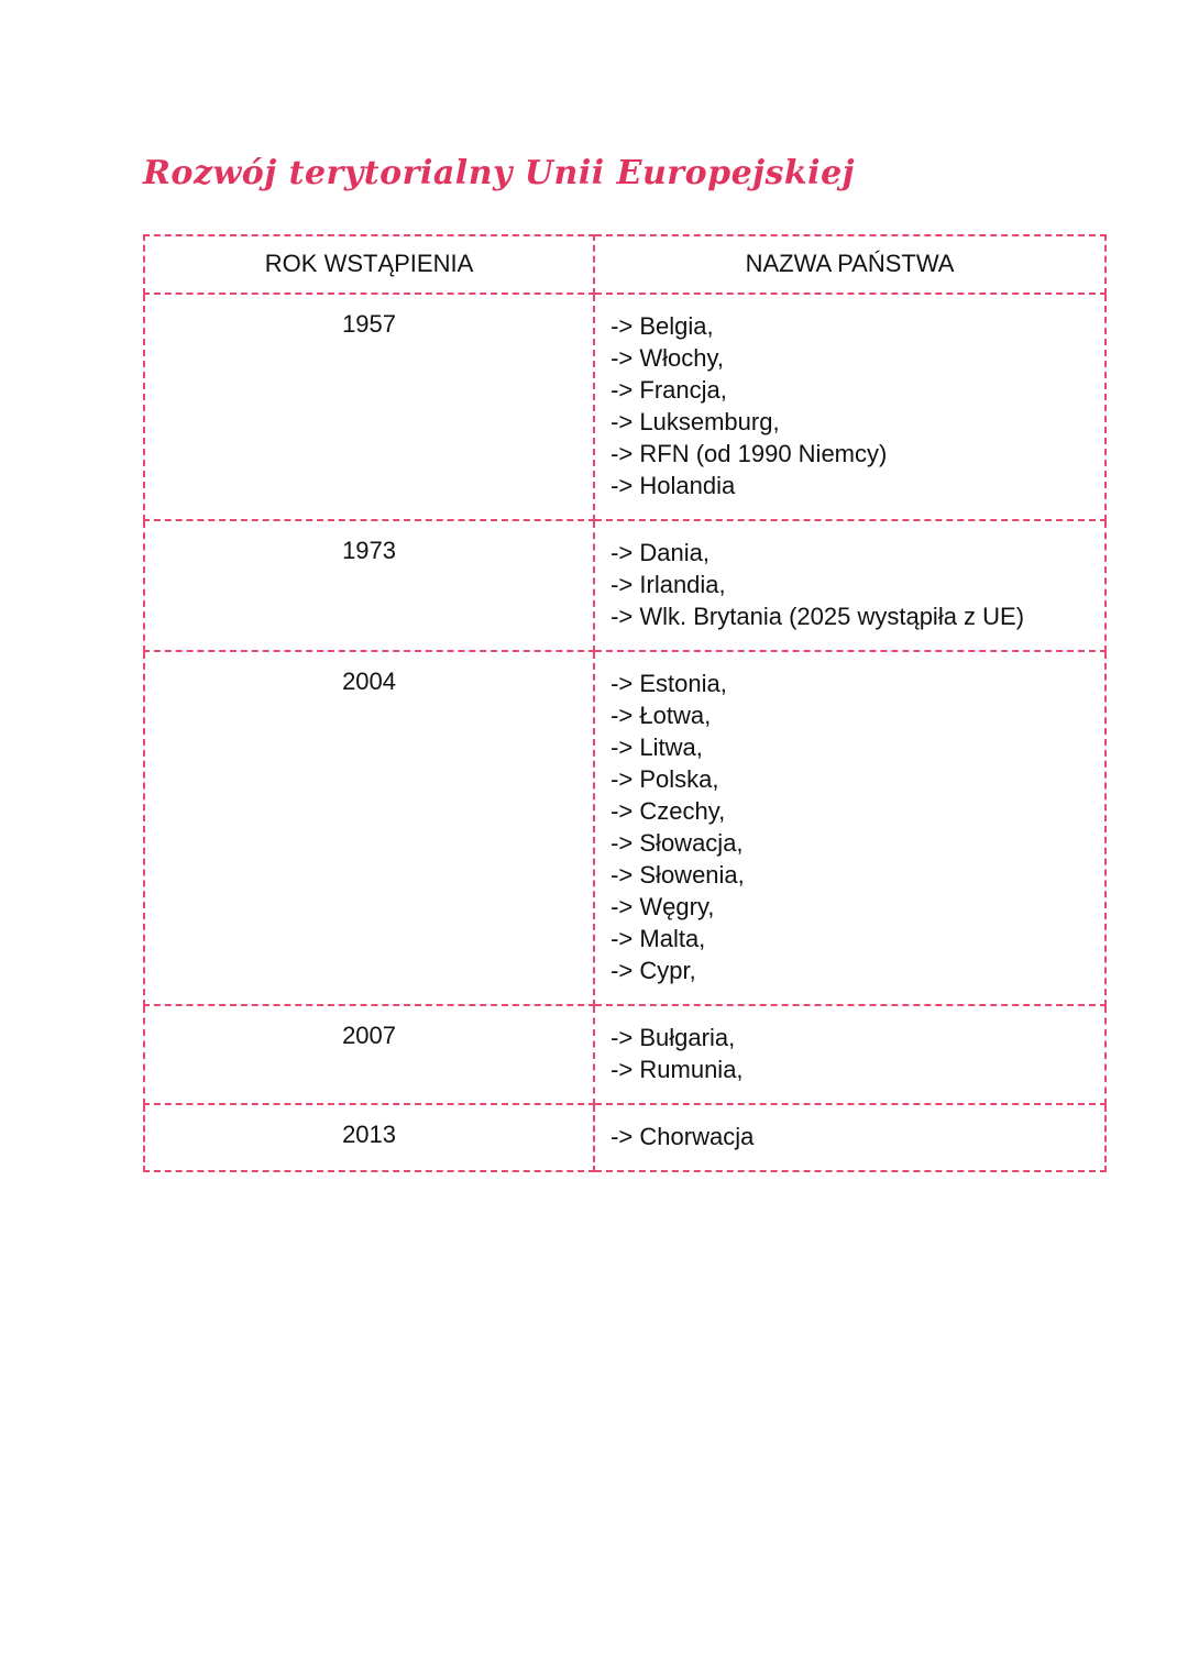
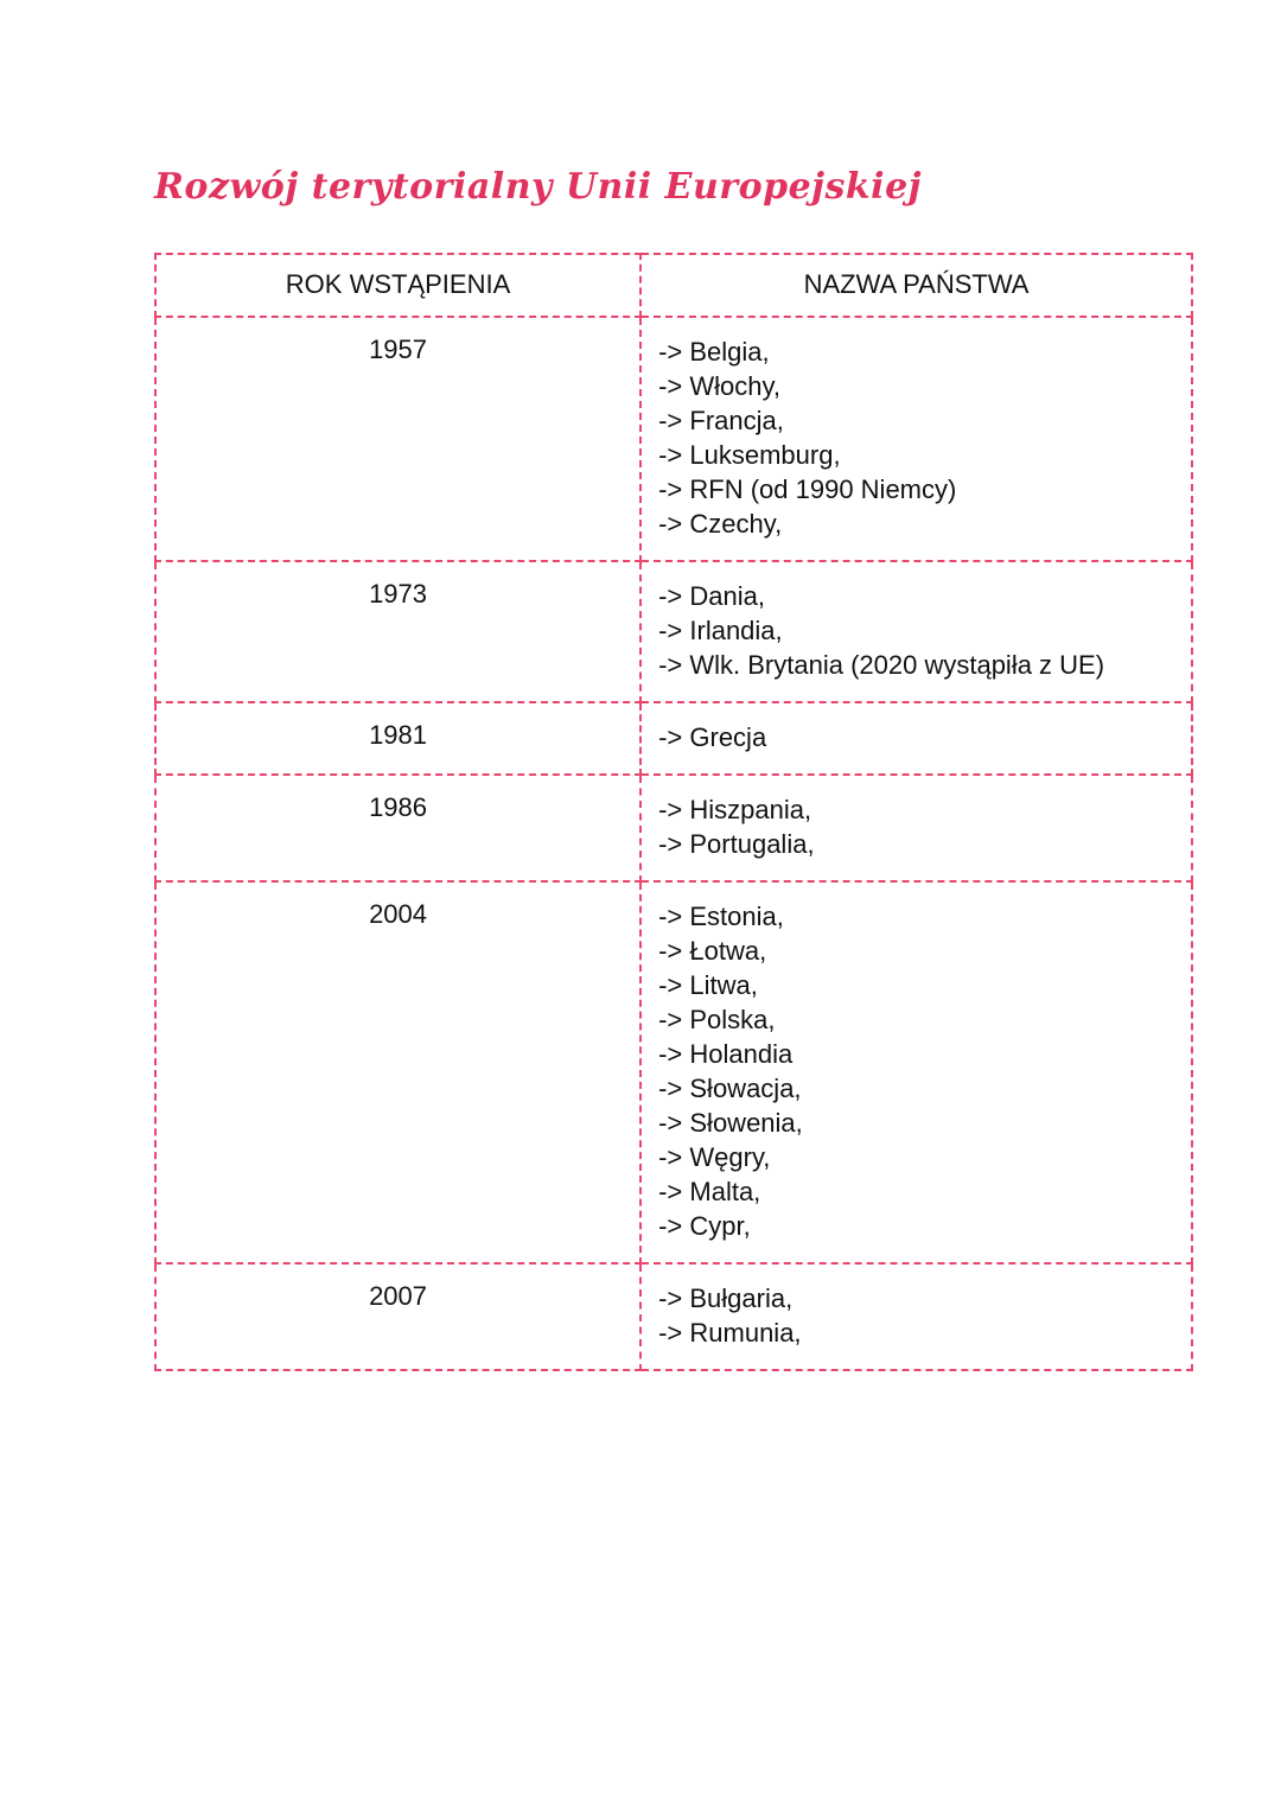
  Rozwój terytorialny Unii Europejskiej
  ROK WSTĄPIENIA	NAZWA PAŃSTWA
- 1957	-> Belgia,-> Włochy,-> Francja,-> Luksemburg,-> RFN (od 1990 Niemcy)-> Holandia
+ 1957	-> Belgia,-> Włochy,-> Francja,-> Luksemburg,-> RFN (od 1990 Niemcy)-> Czechy,
- 1973	-> Dania,-> Irlandia,-> Wlk. Brytania (2025 wystąpiła z UE)
+ 1973	-> Dania,-> Irlandia,-> Wlk. Brytania (2020 wystąpiła z UE)
+ 1981	-> Grecja
+ 1986	-> Hiszpania,-> Portugalia,
- 2004	-> Estonia,-> Łotwa,-> Litwa,-> Polska,-> Czechy,-> Słowacja,-> Słowenia,-> Węgry,-> Malta,-> Cypr,
+ 2004	-> Estonia,-> Łotwa,-> Litwa,-> Polska,-> Holandia-> Słowacja,-> Słowenia,-> Węgry,-> Malta,-> Cypr,
  2007	-> Bułgaria,-> Rumunia,
- 2013	-> Chorwacja
